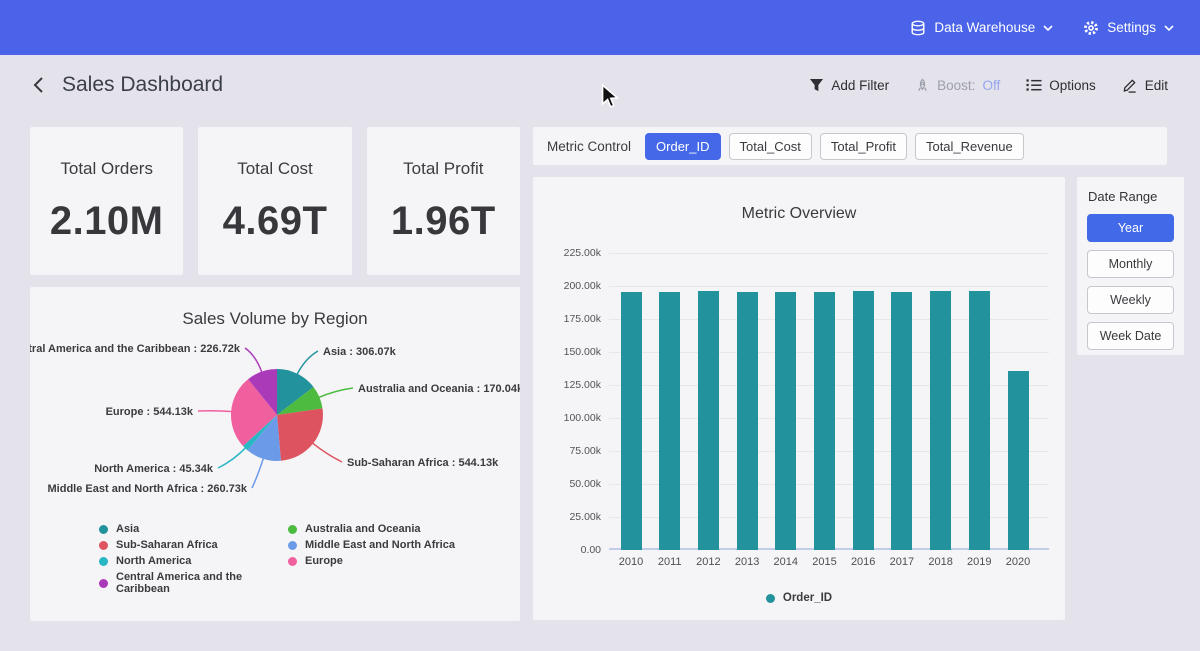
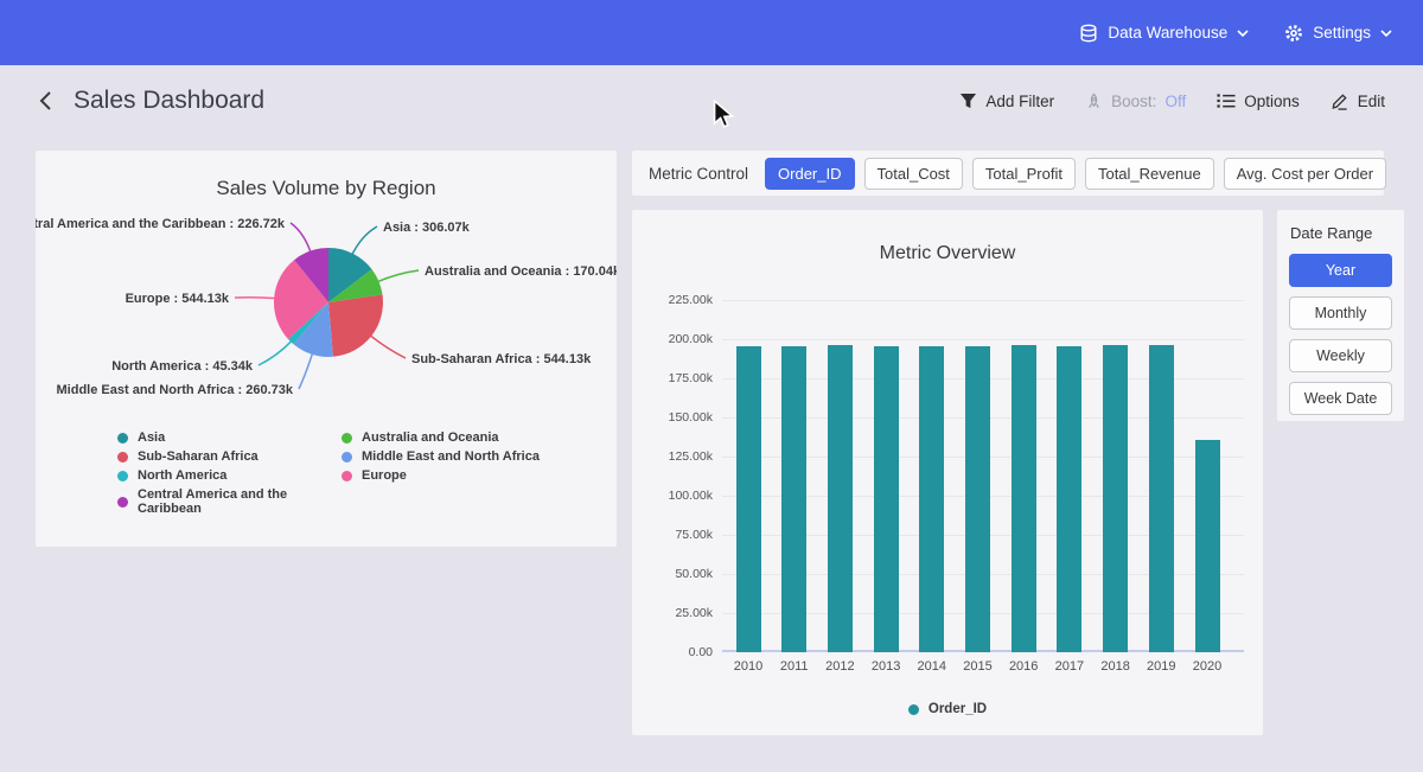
  Data Warehouse
  Settings
  Sales Dashboard
  Add Filter
  Boost:
  Off
  Options
  Edit
- Total Orders
- 2.10M
- Total Cost
- 4.69T
- Total Profit
- 1.96T
  Sales Volume by Region
  Asia : 306.07k
  Australia and Oceania : 170.04
  Sub-Saharan Africa : 544.13k
  Middle East and North Africa : 260.73k
  North America : 45.34k
  Europe : 544.13k
  tral America and the Caribbean : 226.72k
  Asia
  Sub-Saharan Africa
  North America
  Central America and the Caribbean
  Australia and Oceania
  Middle East and North Africa
  Europe
  Metric Control
  Order_ID
  Total_Cost
  Total_Profit
  Total_Revenue
+ Avg. Cost per Order
  Metric Overview
  225.00k
  200.00k
  175.00k
  150.00k
  125.00k
  100.00k
  75.00k
  50.00k
  25.00k
  0.00
  2010
  2011
  2012
  2013
  2014
  2015
  2016
  2017
  2018
  2019
  2020
  Order_ID
  Date Range
  Year
  Monthly
  Weekly
  Week Date
